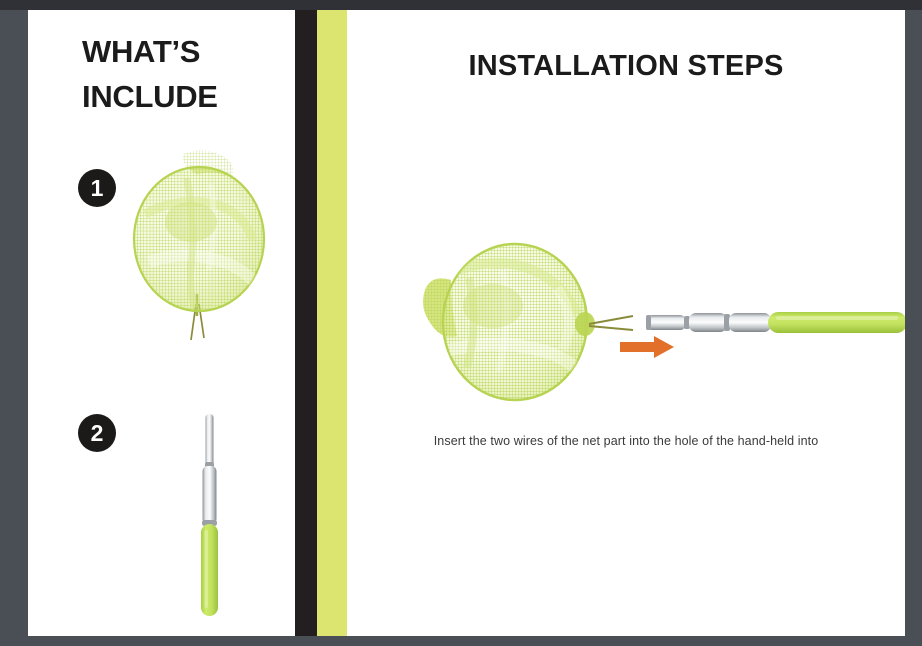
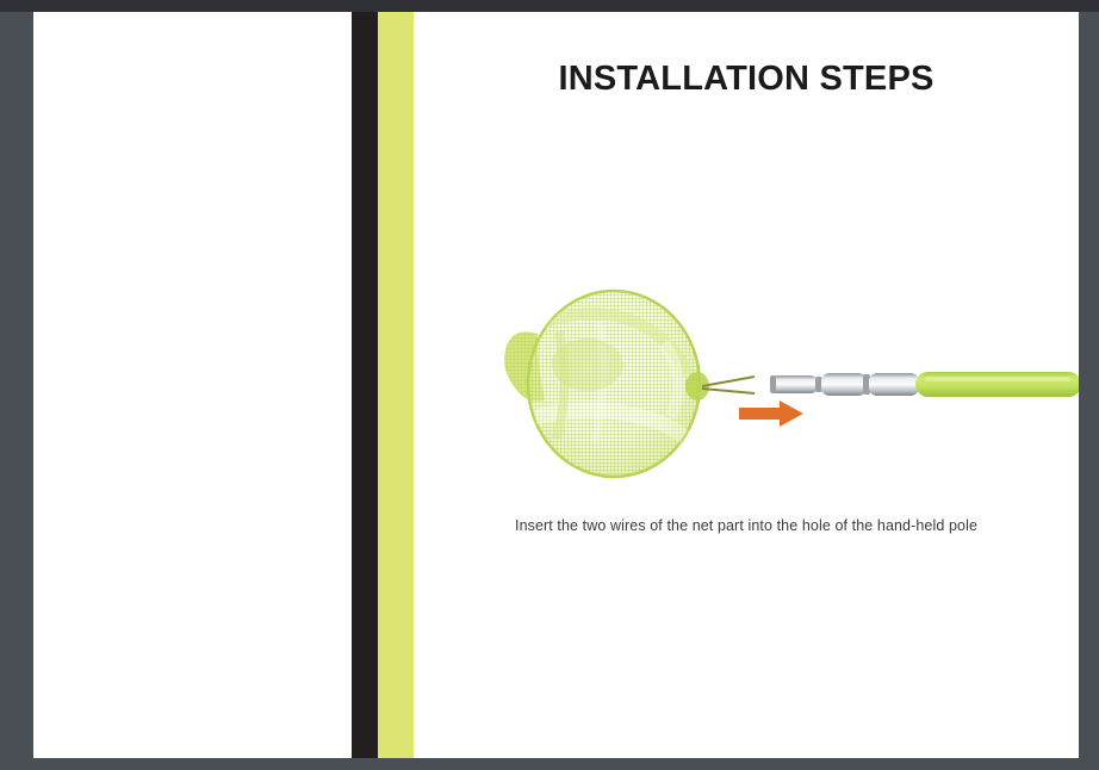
- WHAT’S INCLUDE
- 1
- 2
  INSTALLATION STEPS
- Insert the two wires of the net part into the hole of the hand-held into
+ Insert the two wires of the net part into the hole of the hand-held pole
